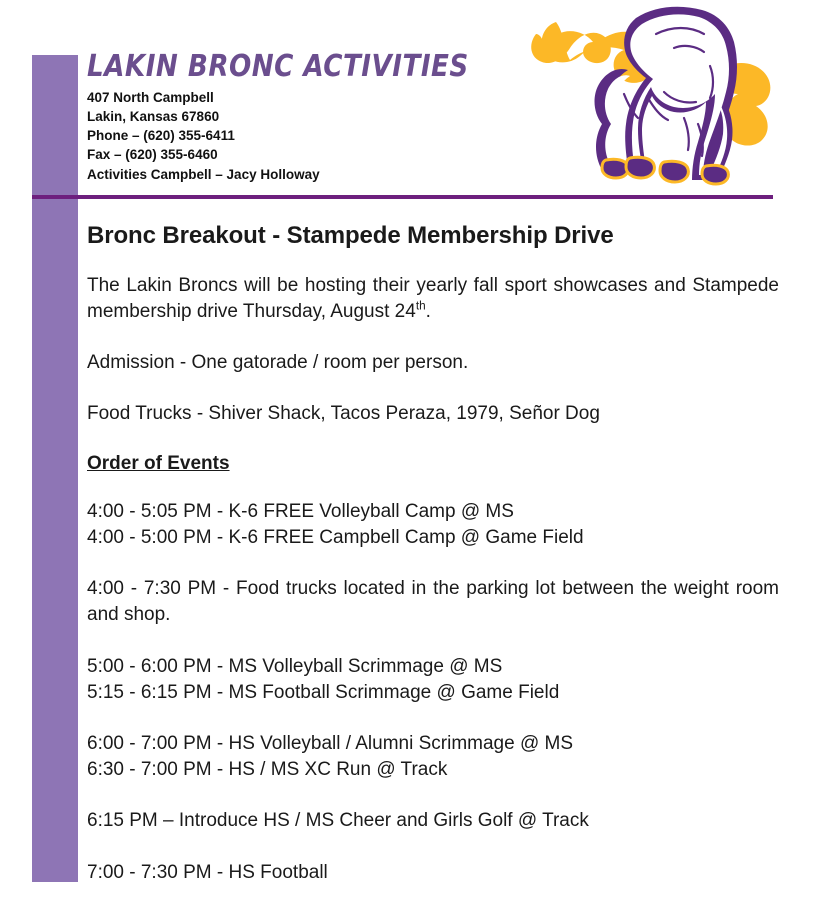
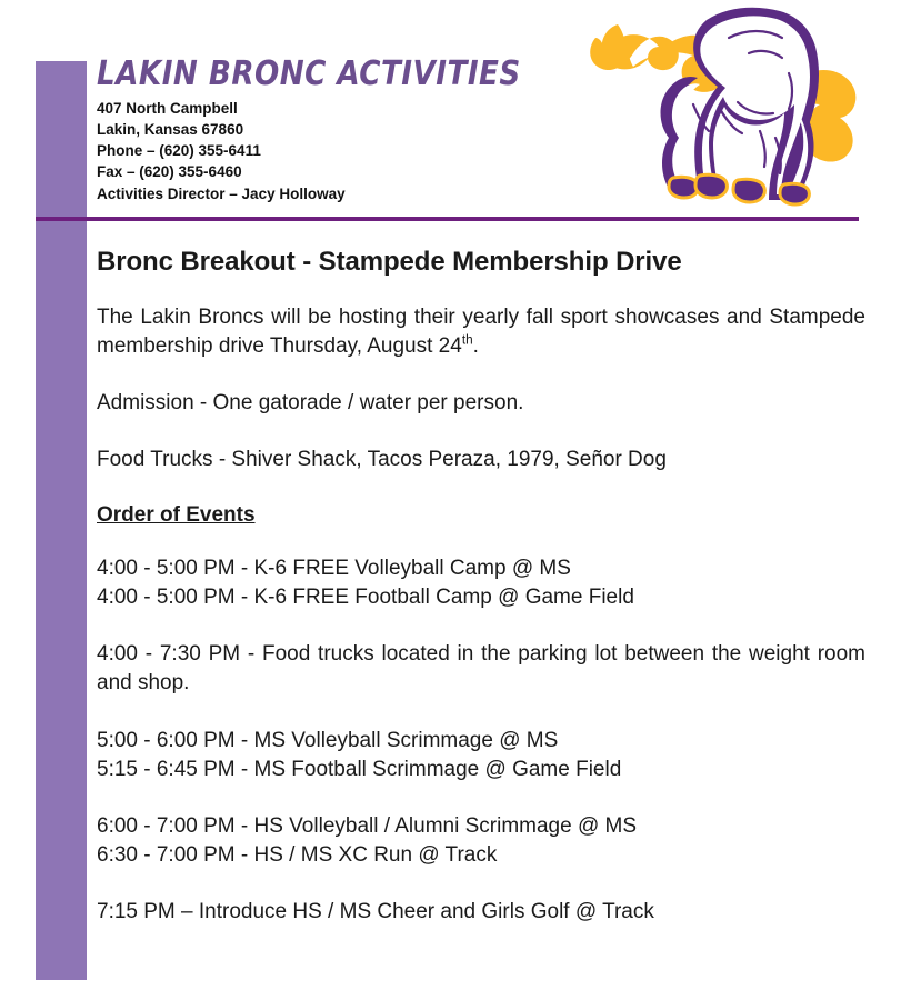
  LAKIN BRONC ACTIVITIES
  407 North Campbell
  Lakin, Kansas 67860
  Phone – (620) 355-6411
  Fax – (620) 355-6460
- Activities Campbell – Jacy Holloway
+ Activities Director – Jacy Holloway
  Bronc Breakout - Stampede Membership Drive
  The Lakin Broncs will be hosting their yearly fall sport showcases and Stampede membership drive Thursday, August 24th.
- Admission - One gatorade / room per person.
+ Admission - One gatorade / water per person.
  Food Trucks - Shiver Shack, Tacos Peraza, 1979, Señor Dog
  Order of Events
- 4:00 - 5:05 PM - K-6 FREE Volleyball Camp @ MS
+ 4:00 - 5:00 PM - K-6 FREE Volleyball Camp @ MS
- 4:00 - 5:00 PM - K-6 FREE Campbell Camp @ Game Field
+ 4:00 - 5:00 PM - K-6 FREE Football Camp @ Game Field
  4:00 - 7:30 PM - Food trucks located in the parking lot between the weight room and shop.
  5:00 - 6:00 PM - MS Volleyball Scrimmage @ MS
- 5:15 - 6:15 PM - MS Football Scrimmage @ Game Field
+ 5:15 - 6:45 PM - MS Football Scrimmage @ Game Field
  6:00 - 7:00 PM - HS Volleyball / Alumni Scrimmage @ MS
  6:30 - 7:00 PM - HS / MS XC Run @ Track
- 6:15 PM – Introduce HS / MS Cheer and Girls Golf @ Track
+ 7:15 PM – Introduce HS / MS Cheer and Girls Golf @ Track
- 7:00 - 7:30 PM - HS Football
